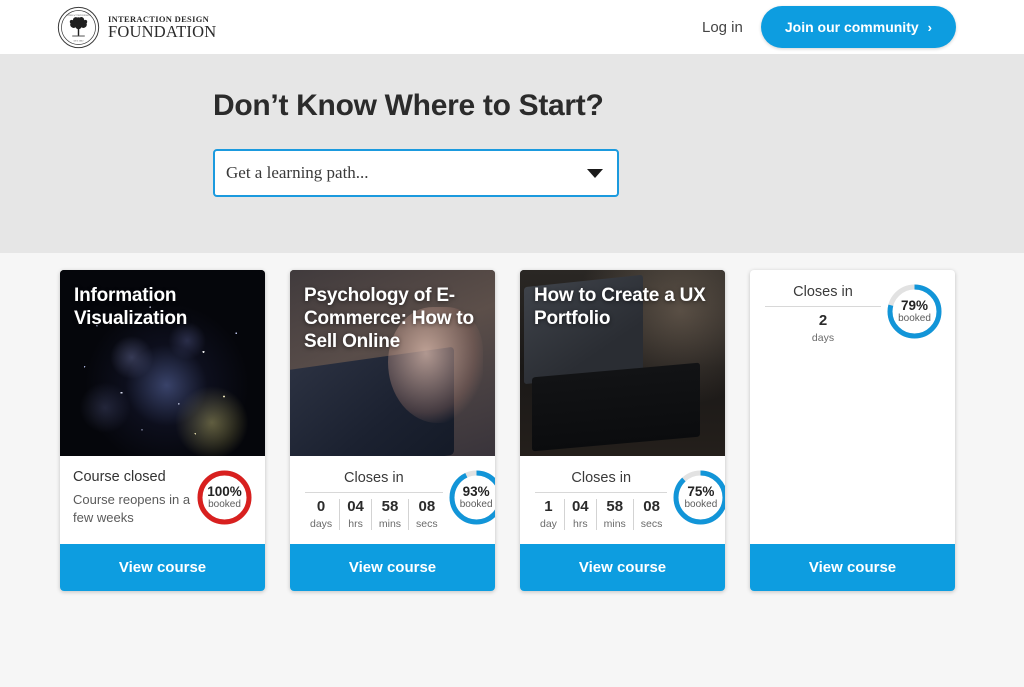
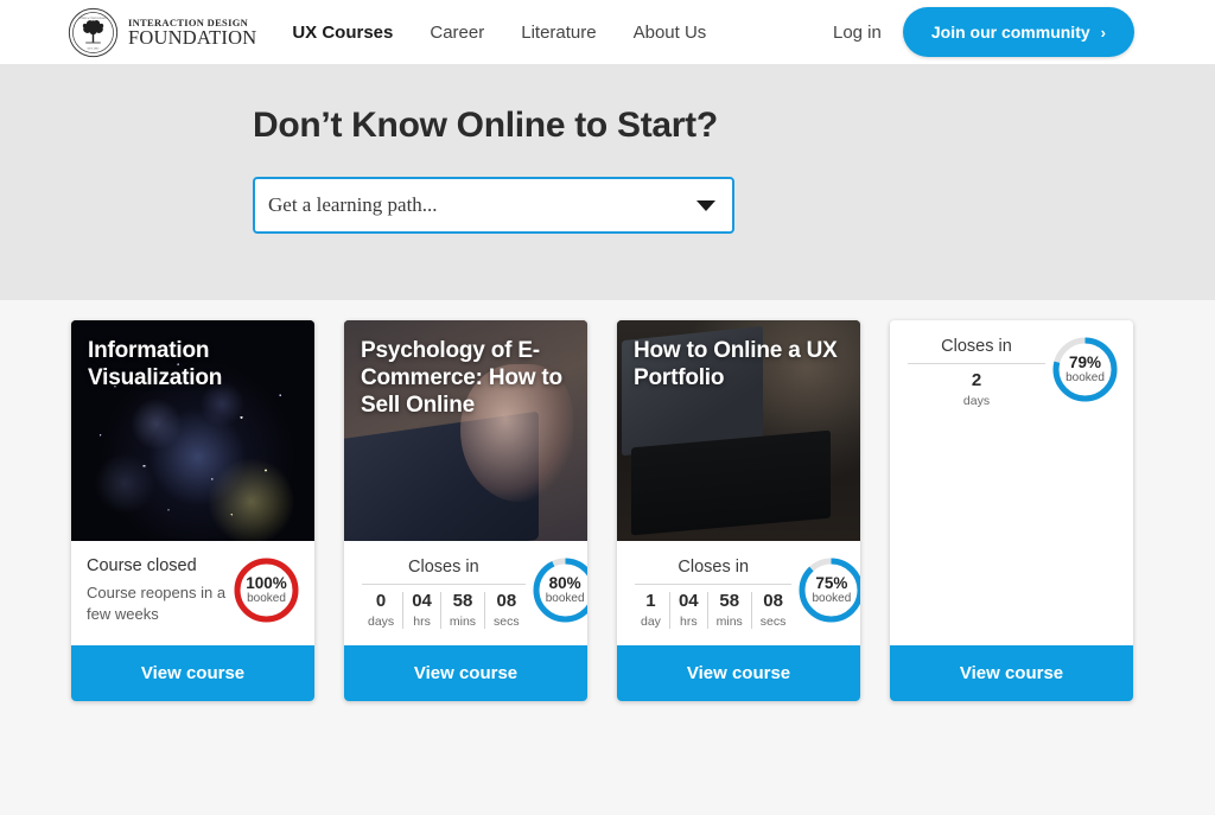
  INTERACTION DESIGN
  FOUNDATION
+ UX Courses
+ Career
+ Literature
+ About Us
  Log in
  Join our community
  ›
- Don’t Know Where to Start?
+ Don’t Know Online to Start?
  Get a learning path...
  Information Visualization
  Course closed
  Course reopens in a few weeks
  100%
  booked
  View course
  Psychology of E-Commerce: How to Sell Online
  Closes in
  0
  days
  04
  hrs
  58
  mins
  08
  secs
- 93%
+ 80%
  booked
  View course
- How to Create a UX Portfolio
+ How to Online a UX Portfolio
  Closes in
  1
  day
  04
  hrs
  58
  mins
  08
  secs
  75%
  booked
  View course
  Closes in
  2
  days
  79%
  booked
  View course
